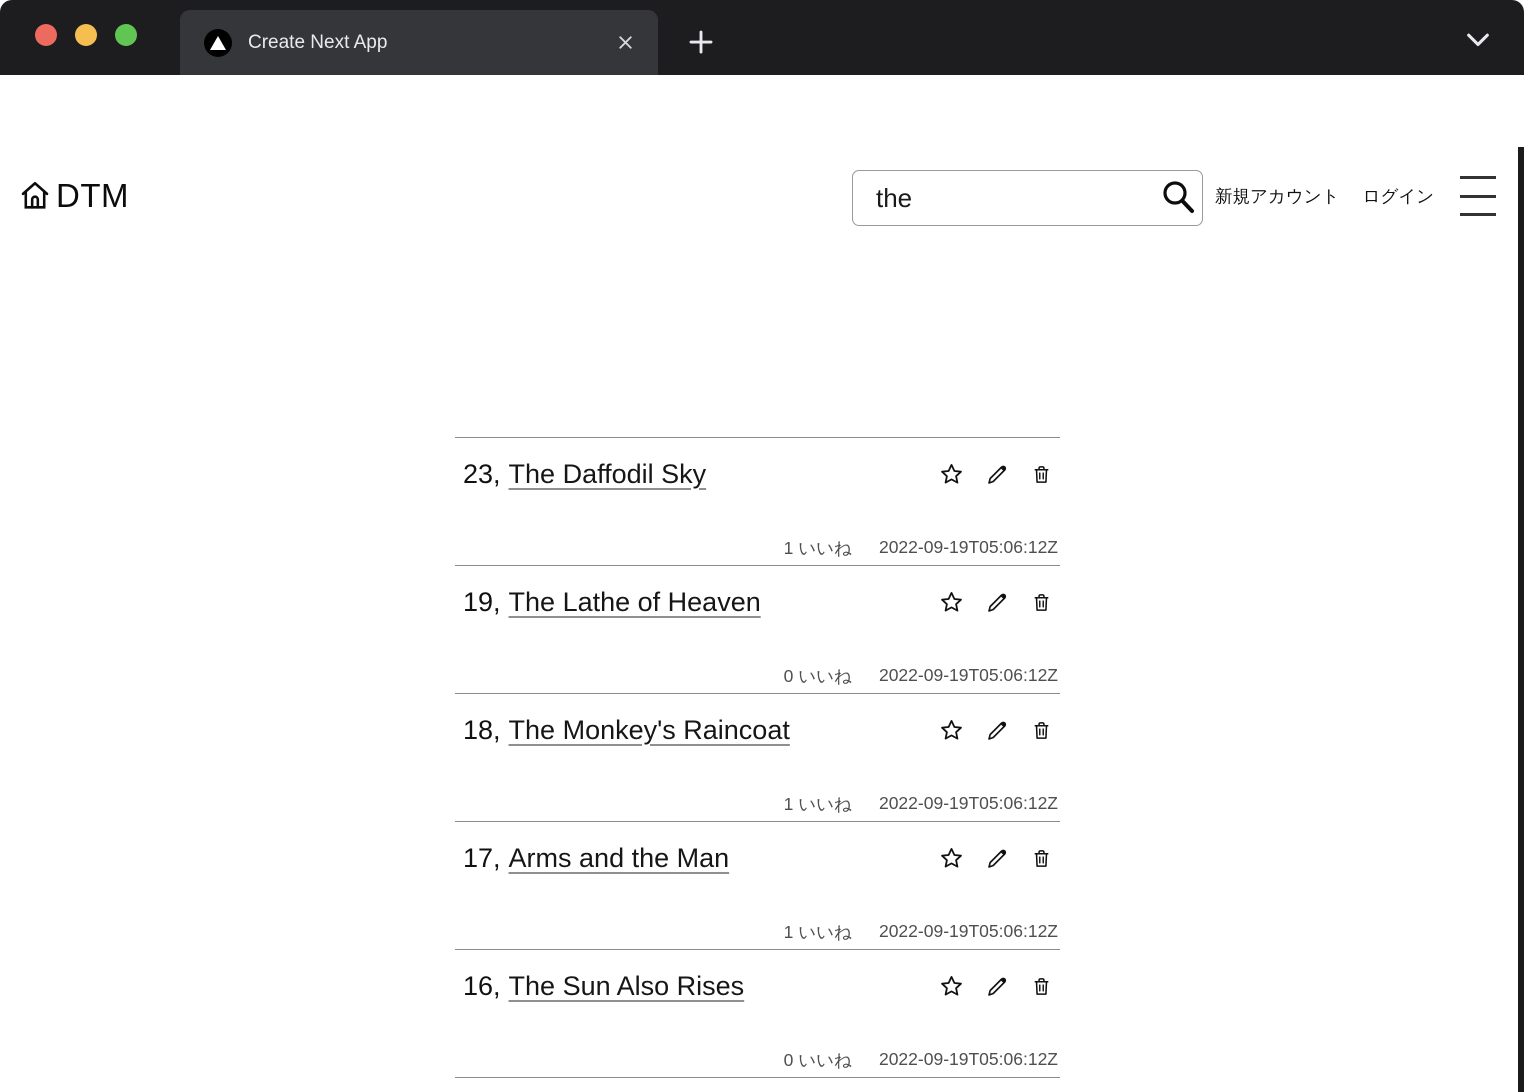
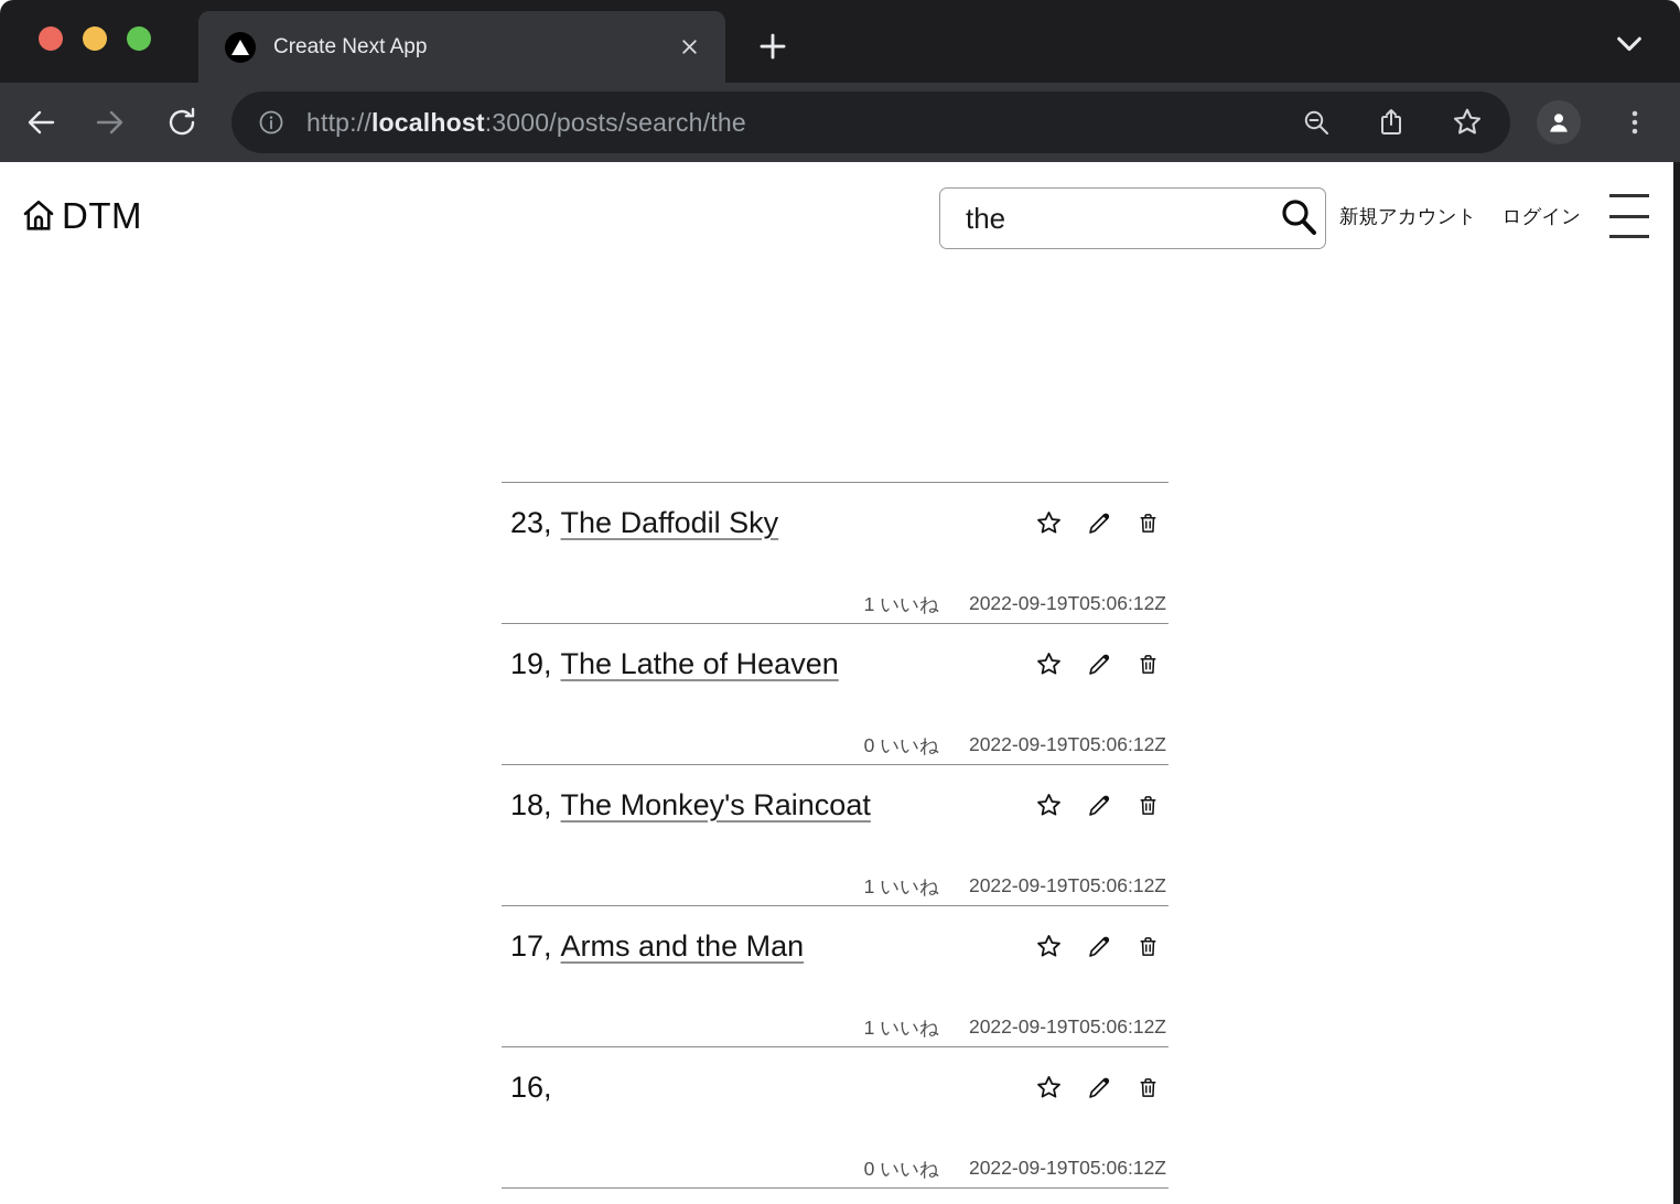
  Create Next App
+ http://localhost:3000/posts/search/the
  DTM
  the
  新規アカウント
  ログイン
  23,
  The Daffodil Sky
  1 いいね
  2022-09-19T05:06:12Z
  19,
  The Lathe of Heaven
  0 いいね
  2022-09-19T05:06:12Z
  18,
  The Monkey's Raincoat
  1 いいね
  2022-09-19T05:06:12Z
  17,
  Arms and the Man
  1 いいね
  2022-09-19T05:06:12Z
  16,
- The Sun Also Rises
  0 いいね
  2022-09-19T05:06:12Z
